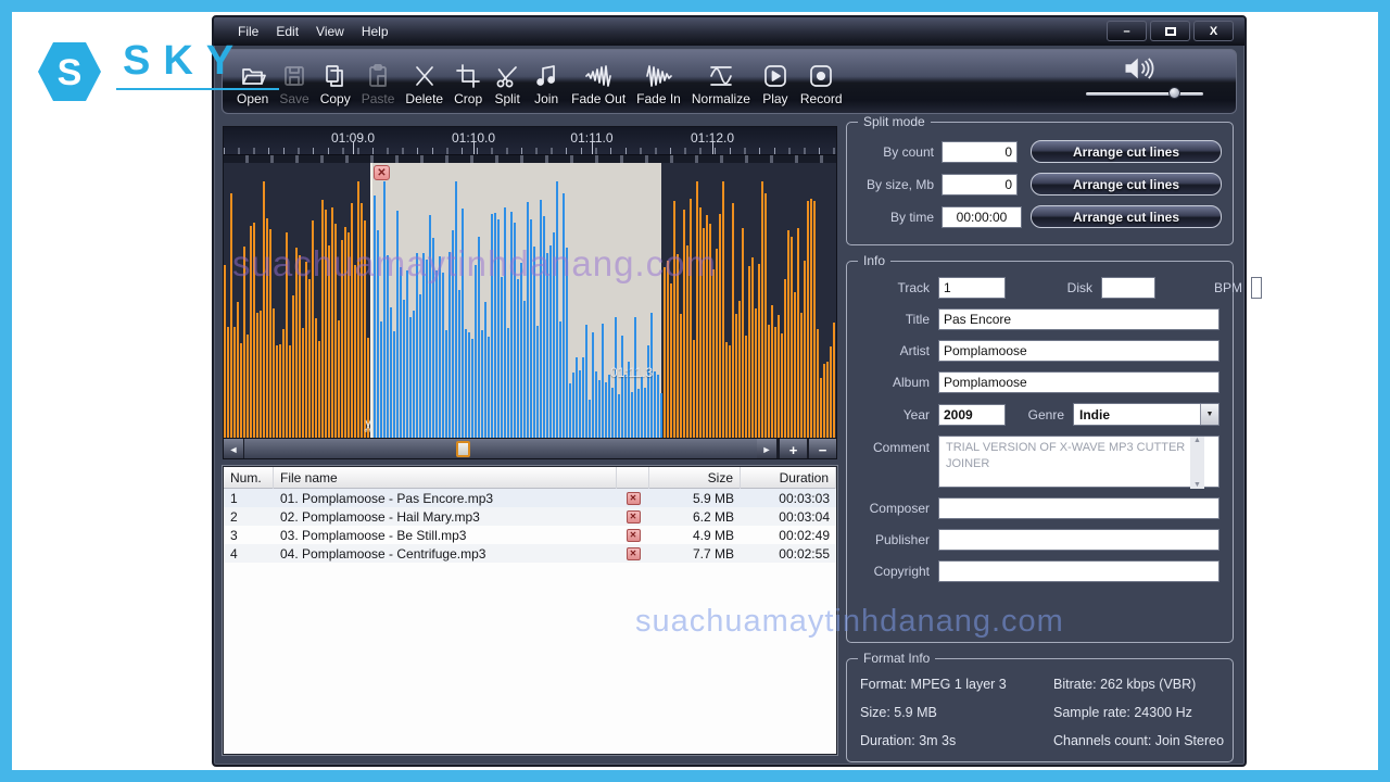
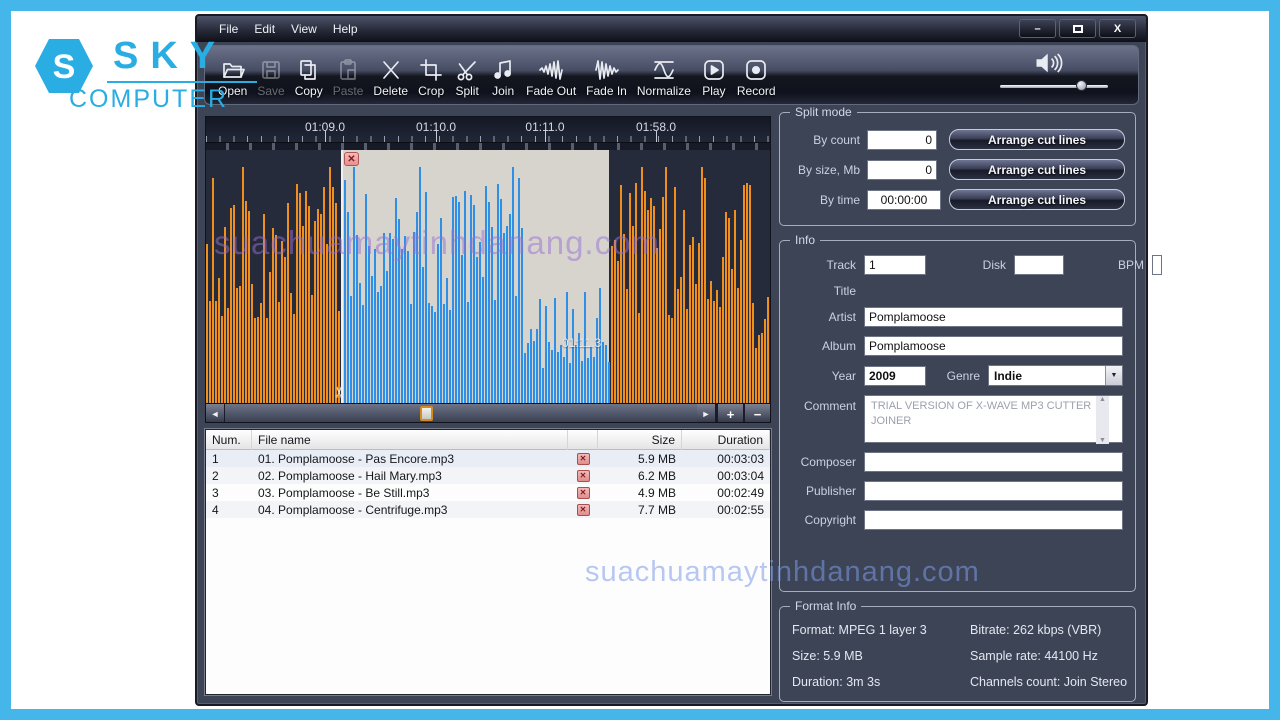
  S
  SKY
+ COMPUTER
  File
  Edit
  View
  Help
  –
  X
  Open
  Save
  Copy
  Paste
  Delete
  Crop
  Split
  Join
  Fade Out
  Fade In
  Normalize
  Play
  Record
  01:09.0
  01:10.0
  01:11.0
- 01:12.0
+ 01:58.0
  ✕
  01:11.3
  suachuamaytinhdanang.com
  ◄
  ►
  +
  −
  Num.
  File name
  Size
  Duration
  1
  01. Pomplamoose - Pas Encore.mp3
  ✕
  5.9 MB
  00:03:03
  2
  02. Pomplamoose - Hail Mary.mp3
  ✕
  6.2 MB
  00:03:04
  3
  03. Pomplamoose - Be Still.mp3
  ✕
  4.9 MB
  00:02:49
  4
  04. Pomplamoose - Centrifuge.mp3
  ✕
  7.7 MB
  00:02:55
  Split mode
  By count
  0
  Arrange cut lines
  By size, Mb
  0
  Arrange cut lines
  By time
  00:00:00
  Arrange cut lines
  Info
  Track
  1
  Disk
  BPM
  Title
- Pas Encore
  Artist
  Pomplamoose
  Album
  Pomplamoose
  Year
  2009
  Genre
  Indie
  Comment
  TRIAL VERSION OF X-WAVE MP3 CUTTER JOINER
  Composer
  Publisher
  Copyright
  Format Info
  Format: MPEG 1 layer 3
  Bitrate: 262 kbps (VBR)
  Size: 5.9 MB
- Sample rate: 24300 Hz
+ Sample rate: 44100 Hz
  Duration: 3m 3s
  Channels count: Join Stereo
  suachuamaytinhdanang.com
